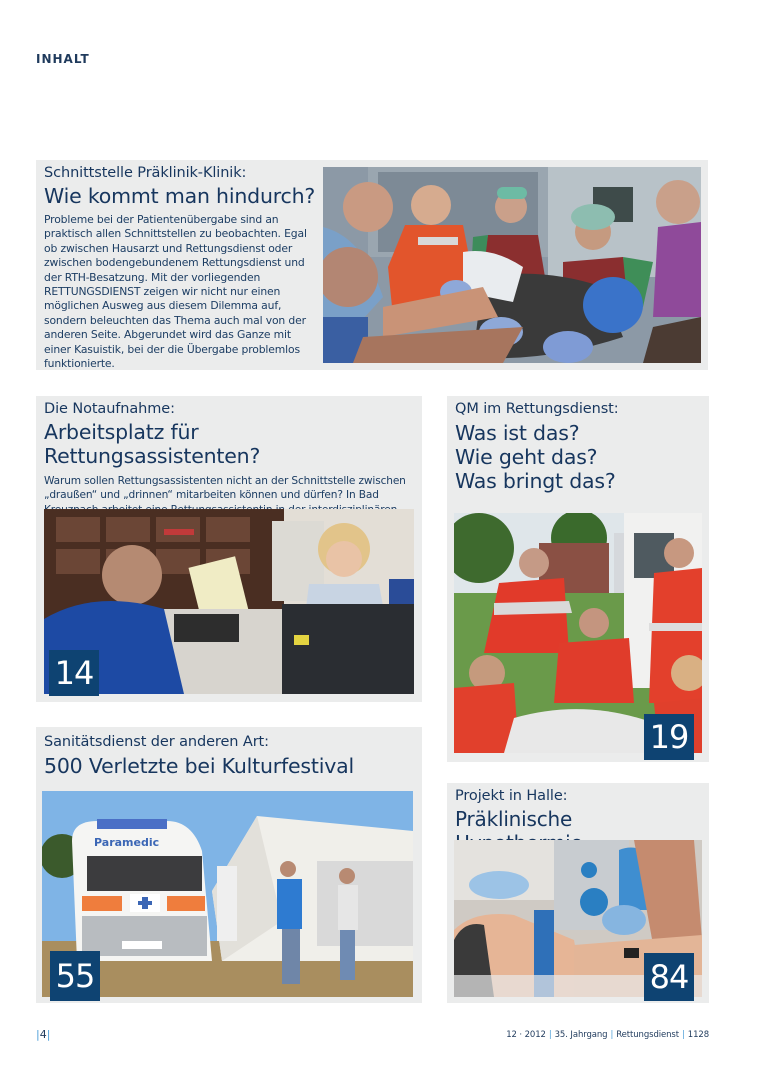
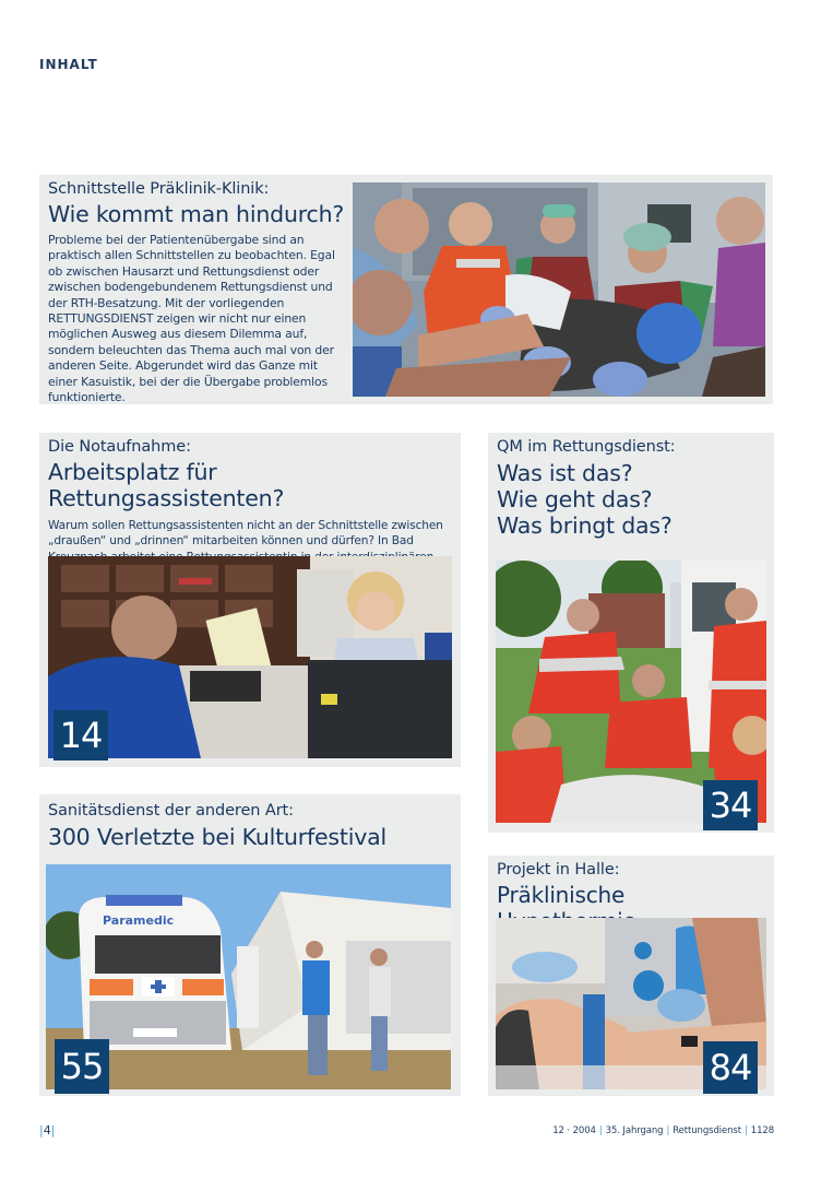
  INHALT
  Schnittstelle Präklinik-Klinik:
  Wie kommt man hindurch?
  Probleme bei der Patientenübergabe sind an praktisch allen Schnittstellen zu beobachten. Egal ob zwischen Hausarzt und Rettungsdienst oder zwischen bodengebundenem Rettungsdienst und der RTH-Besatzung. Mit der vorliegenden RETTUNGSDIENST zeigen wir nicht nur einen möglichen Ausweg aus diesem Dilemma auf, sondern beleuchten das Thema auch mal von der anderen Seite. Abgerundet wird das Ganze mit einer Kasuistik, bei der die Übergabe problemlos funktionierte.
  Die Notaufnahme:
  Arbeitsplatz für Rettungsassistenten?
  14
  QM im Rettungsdienst:
  Was ist das?
  Wie geht das?
  Was bringt das?
- 19
+ 34
  Sanitätsdienst der anderen Art:
- 500 Verletzte bei Kulturfestival
+ 300 Verletzte bei Kulturfestival
  Paramedic
  55
  Projekt in Halle:
  84
  |4|
- 12 · 2012 | 35. Jahrgang | Rettungsdienst | 1128
+ 12 · 2004 | 35. Jahrgang | Rettungsdienst | 1128
